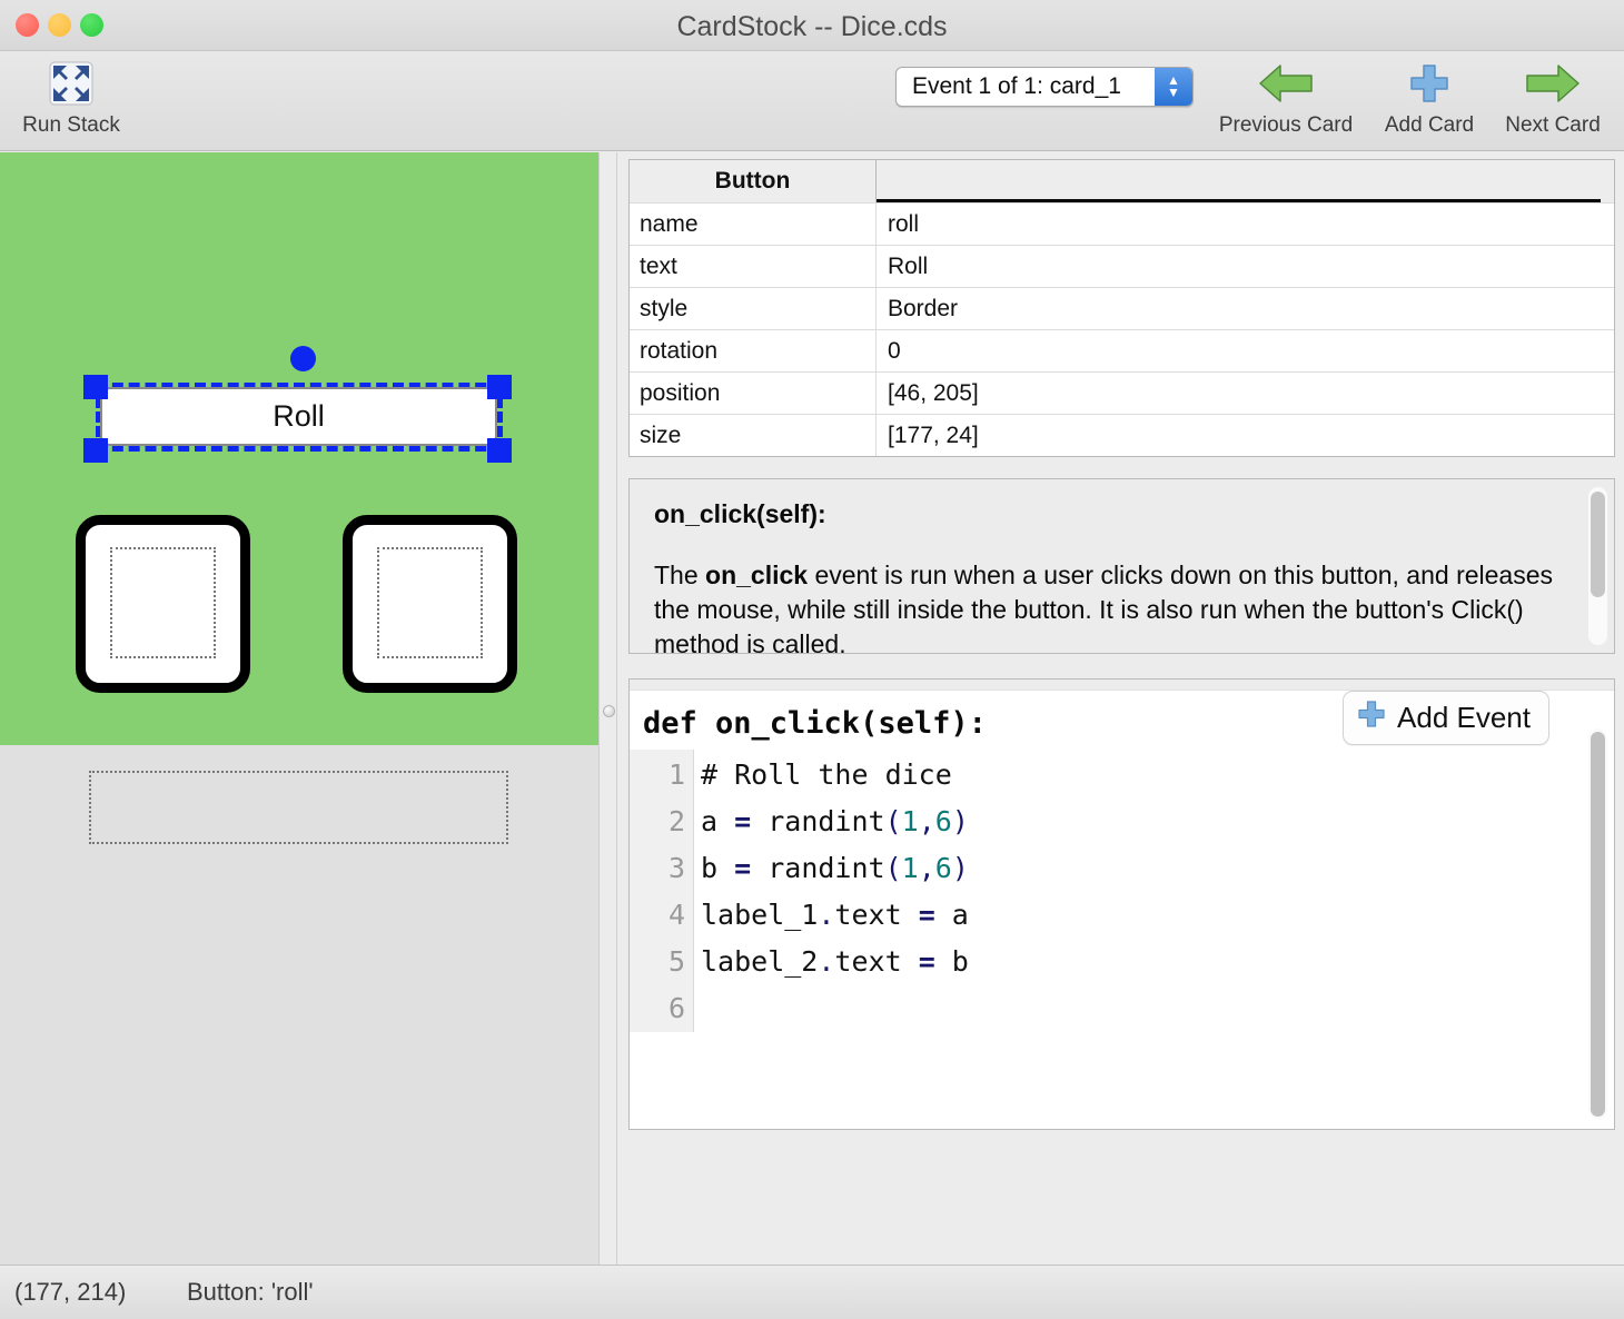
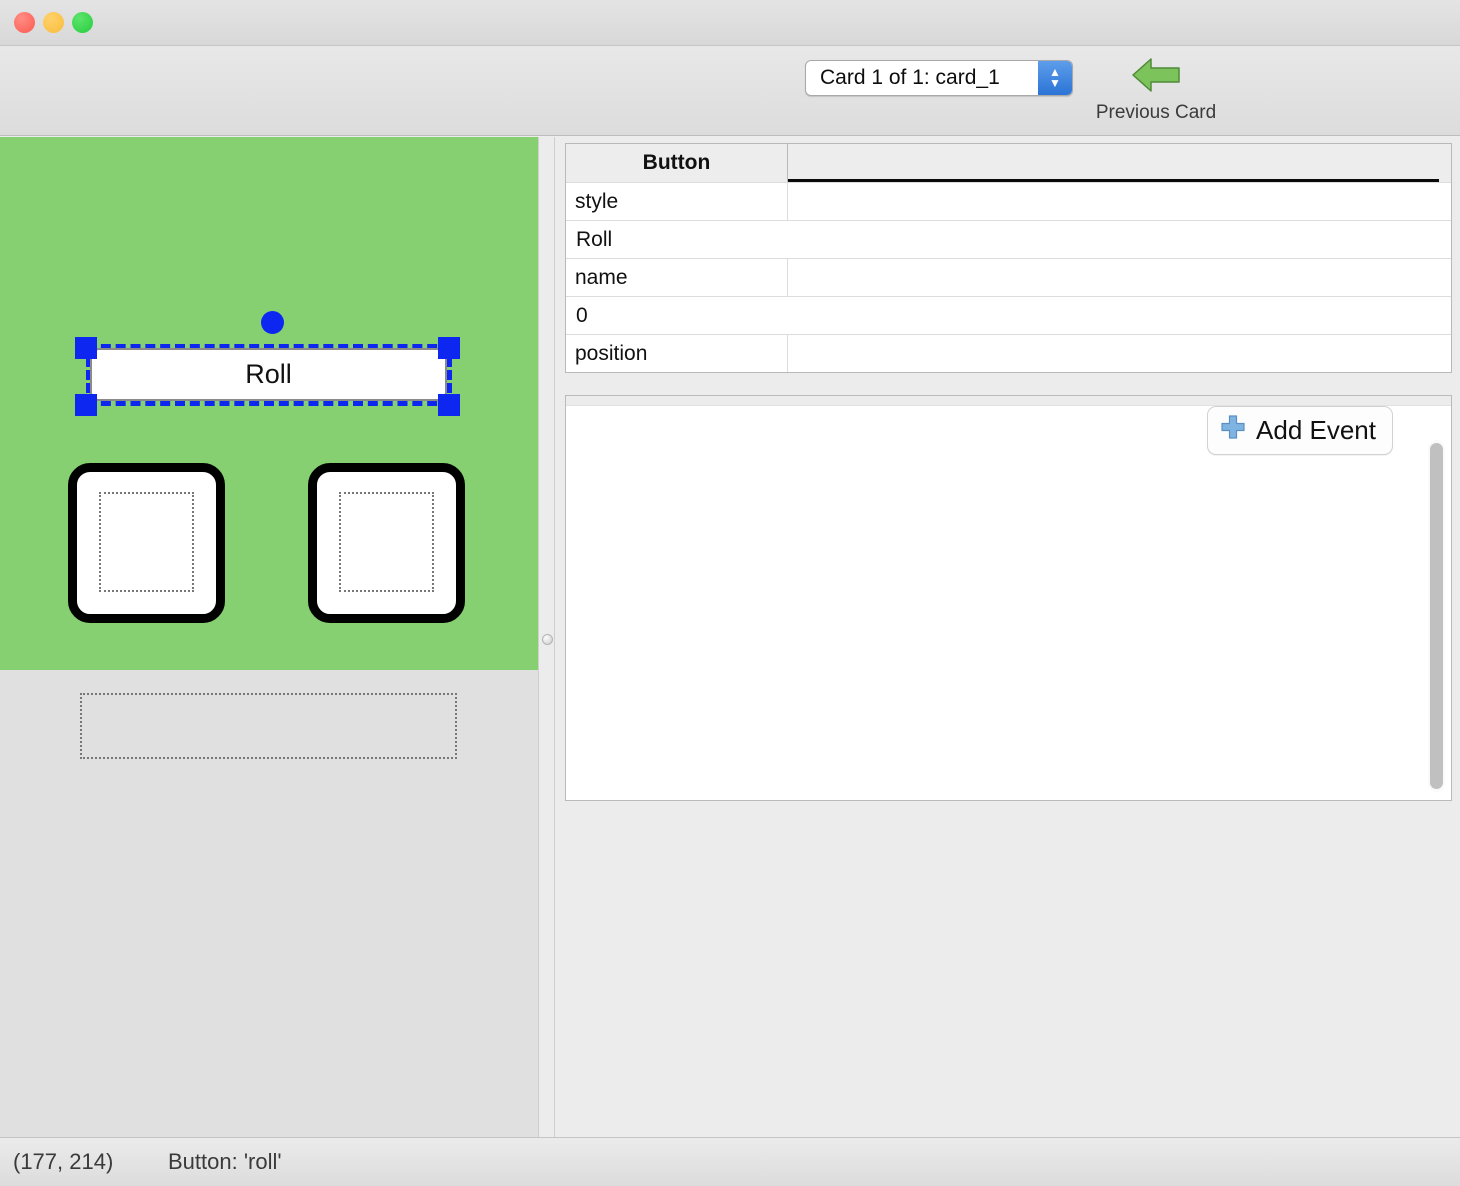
- CardStock -- Dice.cds
- Run Stack
- Event 1 of 1: card_1
+ Card 1 of 1: card_1
  ▲
  ▼
  Previous Card
- Add Card
- Next Card
  Roll
  Button
- name
+ style
- roll
- text
  Roll
- style
+ name
- Border
- rotation
  0
  position
- [46, 205]
- size
- [177, 24]
- on_click(self):
- The on_click event is run when a user clicks down on this button, and releases the mouse, while still inside the button. It is also run when the button's Click() method is called.
  Add Event
- def on_click(self):
- 1
- 2
- 3
- 4
- 5
- 6
- # Roll the dice
- a = randint(1,6)
- b = randint(1,6)
- label_1.text = a
- label_2.text = b
  (177, 214)
  Button: 'roll'
